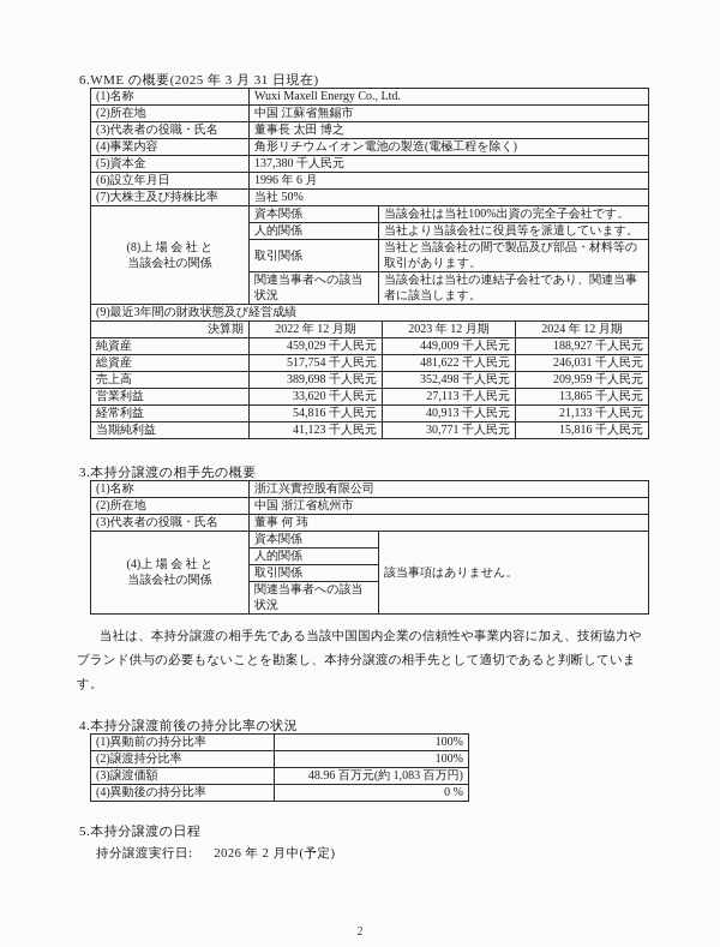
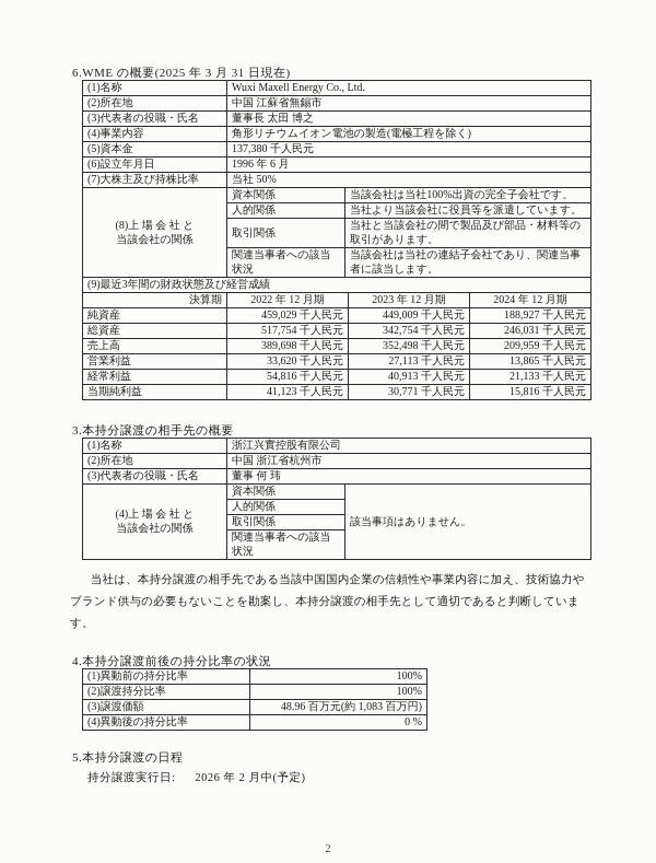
  6.WME の概要(2025 年 3 月 31 日現在)
  (1)名称	Wuxi Maxell Energy Co., Ltd.
  (2)所在地	中国 江蘇省無錫市
  (3)代表者の役職・氏名	董事長 太田 博之
  (4)事業内容	角形リチウムイオン電池の製造(電極工程を除く)
  (5)資本金	137,380 千人民元
  (6)設立年月日	1996 年 6 月
  (7)大株主及び持株比率	当社 50%
  (8)上 場 会 社 と 当該会社の関係	資本関係	当該会社は当社100%出資の完全子会社です。
  人的関係	当社より当該会社に役員等を派遣しています。
  取引関係	当社と当該会社の間で製品及び部品・材料等の取引があります。
  関連当事者への該当状況	当該会社は当社の連結子会社であり、関連当事者に該当します。
  (9)最近3年間の財政状態及び経営成績
  決算期	2022 年 12 月期	2023 年 12 月期	2024 年 12 月期
  純資産	459,029 千人民元	449,009 千人民元	188,927 千人民元
- 総資産	517,754 千人民元	481,622 千人民元	246,031 千人民元
+ 総資産	517,754 千人民元	342,754 千人民元	246,031 千人民元
  売上高	389,698 千人民元	352,498 千人民元	209,959 千人民元
  営業利益	33,620 千人民元	27,113 千人民元	13,865 千人民元
  経常利益	54,816 千人民元	40,913 千人民元	21,133 千人民元
  当期純利益	41,123 千人民元	30,771 千人民元	15,816 千人民元
  3.本持分譲渡の相手先の概要
  (1)名称	浙江兴實控股有限公司
  (2)所在地	中国 浙江省杭州市
  (3)代表者の役職・氏名	董事 何 玮
  (4)上 場 会 社 と 当該会社の関係	資本関係	該当事項はありません。
  人的関係
  取引関係
  関連当事者への該当状況
  当社は、本持分譲渡の相手先である当該中国国内企業の信頼性や事業内容に加え、技術協力やブランド供与の必要もないことを勘案し、本持分譲渡の相手先として適切であると判断しています。
  4.本持分譲渡前後の持分比率の状況
  (1)異動前の持分比率	100%
  (2)譲渡持分比率	100%
  (3)譲渡価額	48.96 百万元(約 1,083 百万円)
  (4)異動後の持分比率	0 %
  5.本持分譲渡の日程
  持分譲渡実行日: 2026 年 2 月中(予定)
  2
